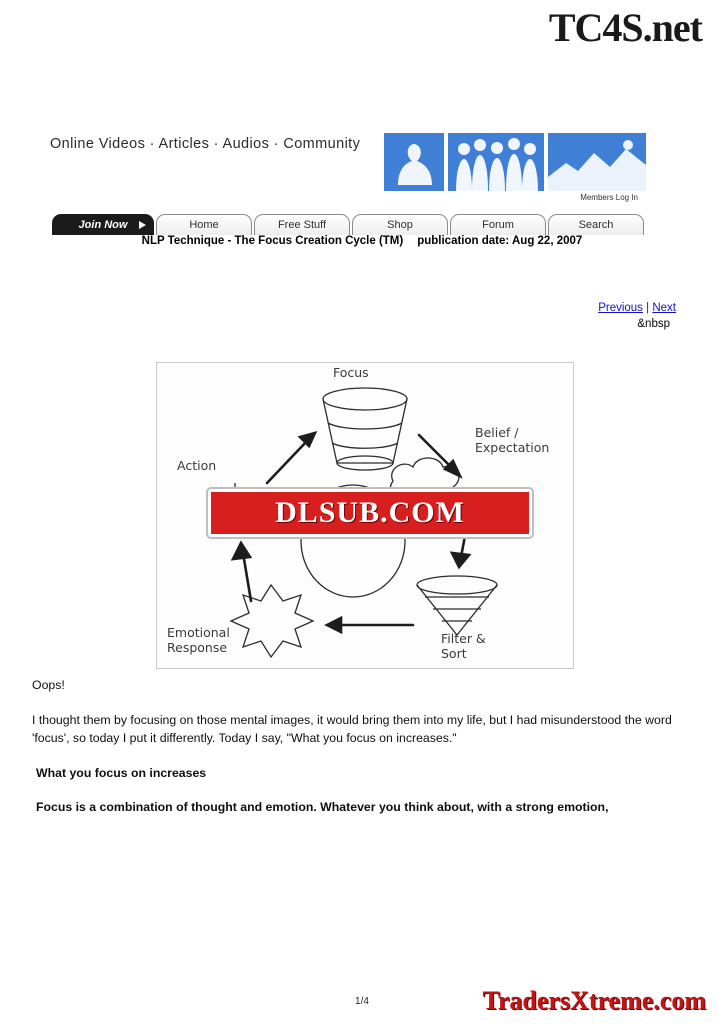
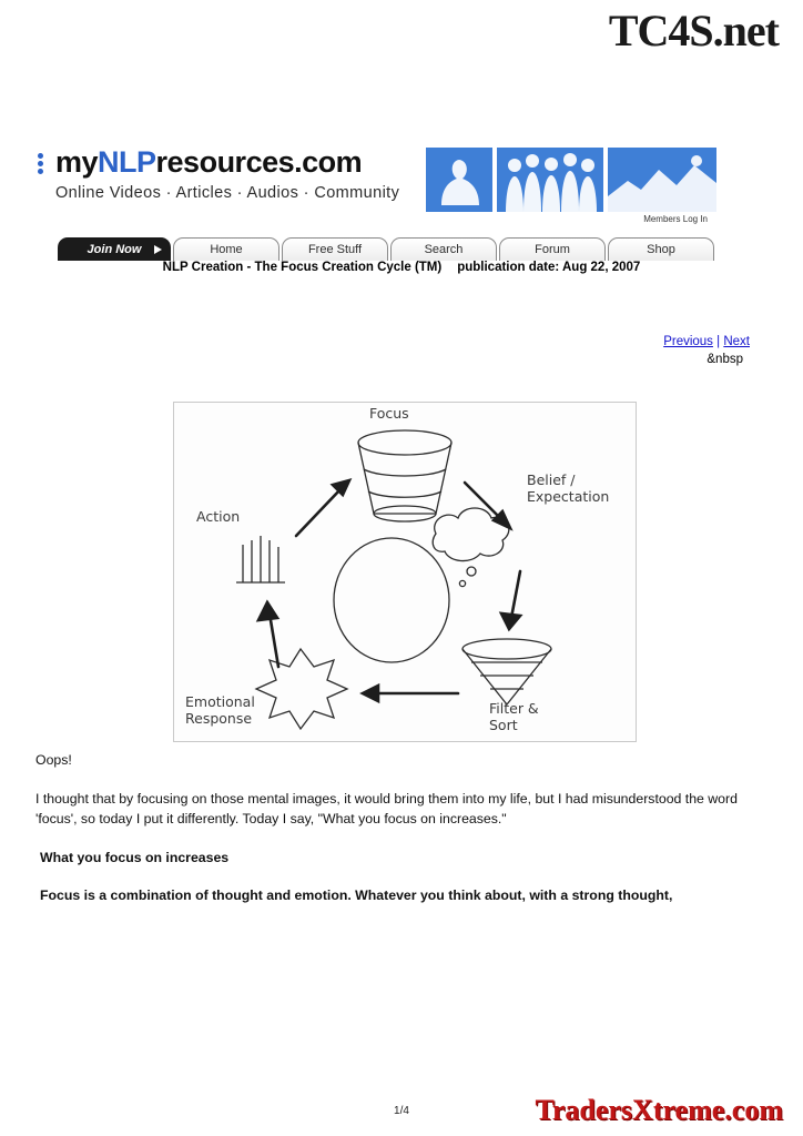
  TC4S.net
+ myNLPresources.com
  Online Videos · Articles · Audios · Community
  Members Log In
  Join Now
  Home
  Free Stuff
- Shop
+ Search
  Forum
- Search
+ Shop
- NLP Technique - The Focus Creation Cycle (TM) publication date: Aug 22, 2007
+ NLP Creation - The Focus Creation Cycle (TM) publication date: Aug 22, 2007
  Previous | Next
  &nbsp
  Focus
  Belief /
  Expectation
  Action
  Filter &
  Sort
  Emotional
  Response
- DLSUB.COM
  Oops!
- I thought them by focusing on those mental images, it would bring them into my life, but I had misunderstood the word 'focus', so today I put it differently. Today I say, "What you focus on increases."
+ I thought that by focusing on those mental images, it would bring them into my life, but I had misunderstood the word 'focus', so today I put it differently. Today I say, "What you focus on increases."
  What you focus on increases
- Focus is a combination of thought and emotion. Whatever you think about, with a strong emotion,
+ Focus is a combination of thought and emotion. Whatever you think about, with a strong thought,
  1/4
  TradersXtreme.com
